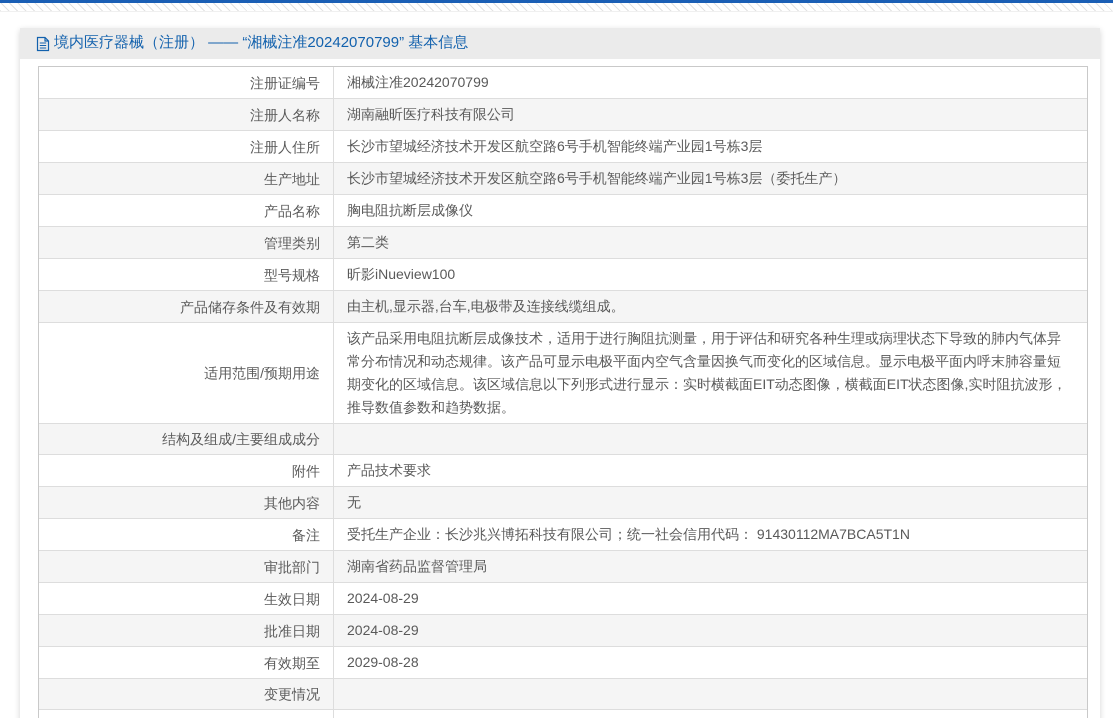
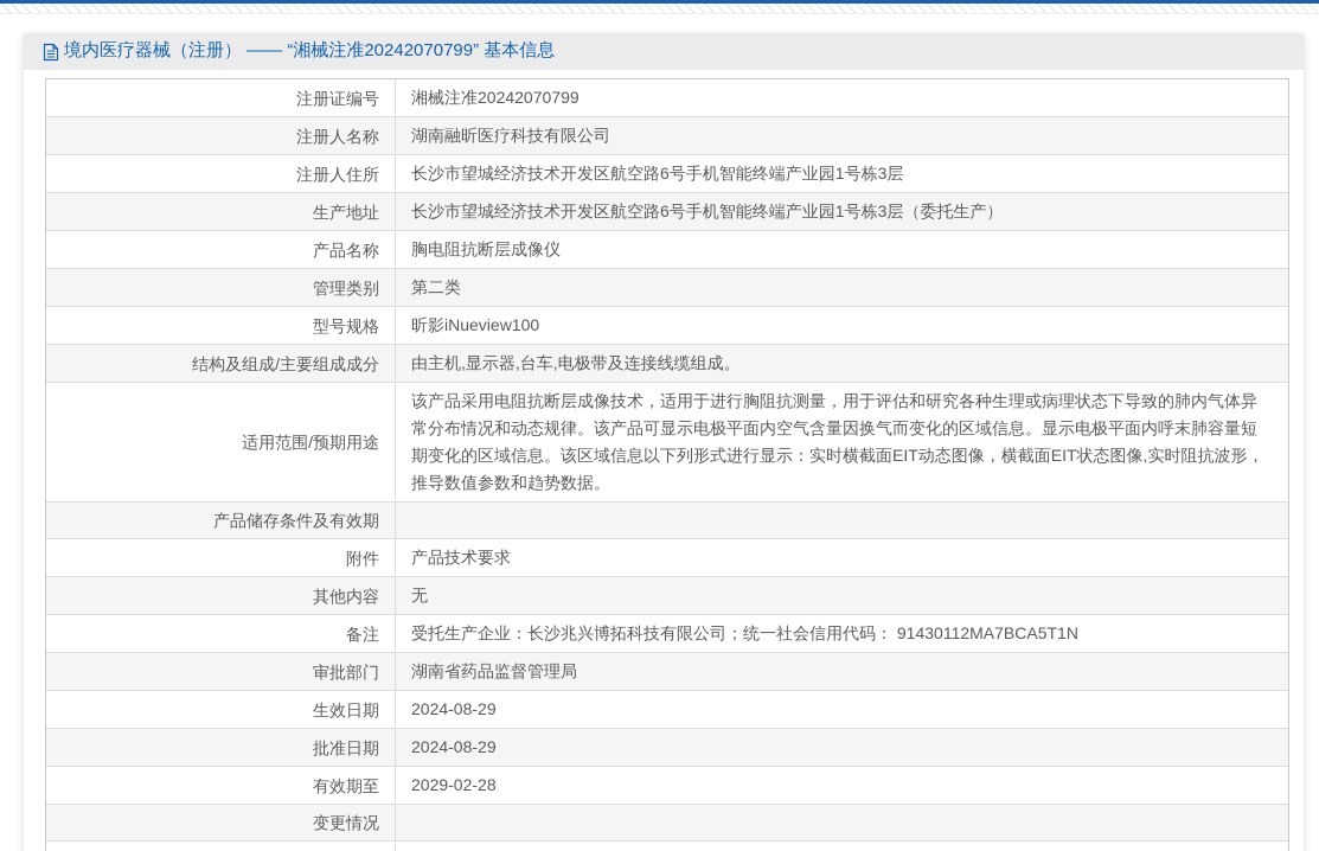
  境内医疗器械（注册） —— “湘械注准20242070799” 基本信息
  注册证编号
  湘械注准20242070799
  注册人名称
  湖南融昕医疗科技有限公司
  注册人住所
  长沙市望城经济技术开发区航空路6号手机智能终端产业园1号栋3层
  生产地址
  长沙市望城经济技术开发区航空路6号手机智能终端产业园1号栋3层（委托生产）
  产品名称
  胸电阻抗断层成像仪
  管理类别
  第二类
  型号规格
  昕影iNueview100
- 产品储存条件及有效期
+ 结构及组成/主要组成成分
  由主机,显示器,台车,电极带及连接线缆组成。
  适用范围/预期用途
  该产品采用电阻抗断层成像技术，适用于进行胸阻抗测量，用于评估和研究各种生理或病理状态下导致的肺内气体异常分布情况和动态规律。该产品可显示电极平面内空气含量因换气而变化的区域信息。显示电极平面内呼末肺容量短期变化的区域信息。该区域信息以下列形式进行显示：实时横截面EIT动态图像，横截面EIT状态图像,实时阻抗波形，推导数值参数和趋势数据。
- 结构及组成/主要组成成分
+ 产品储存条件及有效期
  附件
  产品技术要求
  其他内容
  无
  备注
  受托生产企业：长沙兆兴博拓科技有限公司；统一社会信用代码： 91430112MA7BCA5T1N
  审批部门
  湖南省药品监督管理局
  生效日期
  2024-08-29
  批准日期
  2024-08-29
  有效期至
- 2029-08-28
+ 2029-02-28
  变更情况
